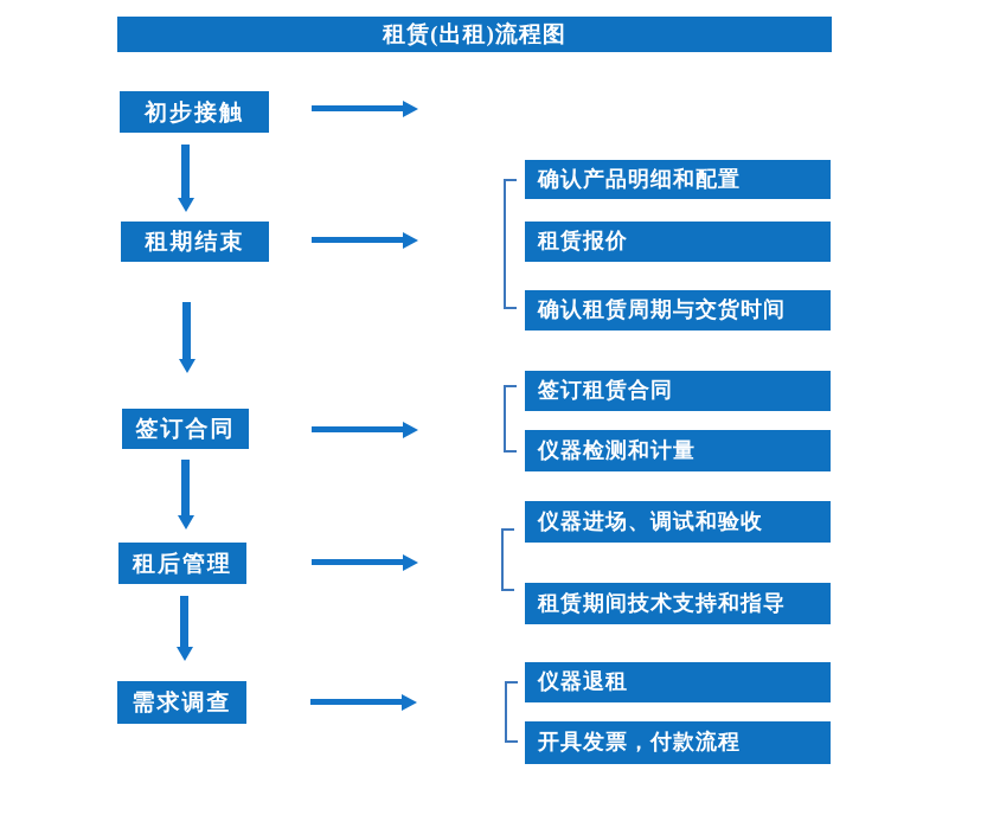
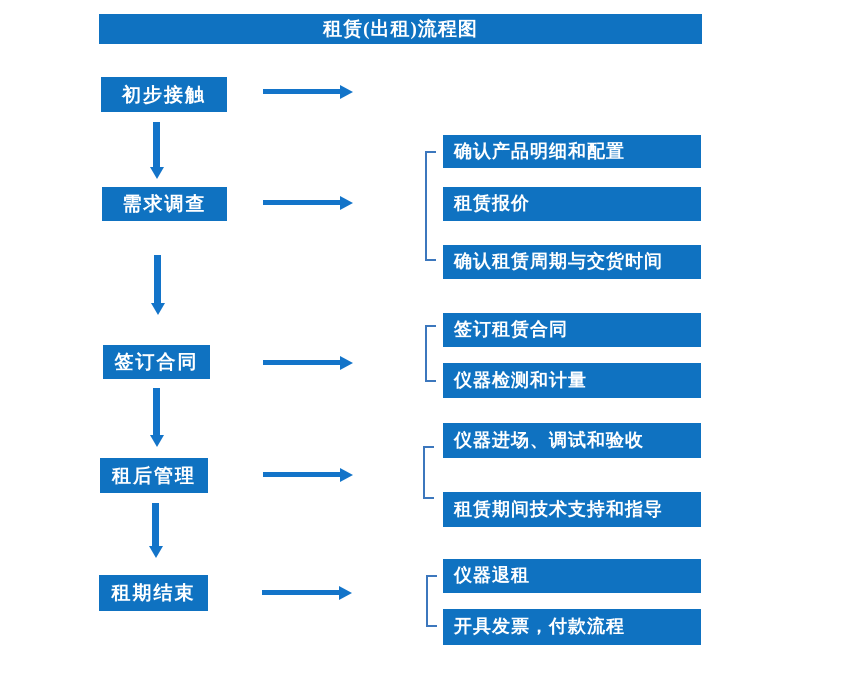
  租赁(出租)流程图
  初步接触
- 租期结束
+ 需求调查
  签订合同
  租后管理
- 需求调查
+ 租期结束
  确认产品明细和配置
  租赁报价
  确认租赁周期与交货时间
  签订租赁合同
  仪器检测和计量
  仪器进场、调试和验收
  租赁期间技术支持和指导
  仪器退租
  开具发票，付款流程
